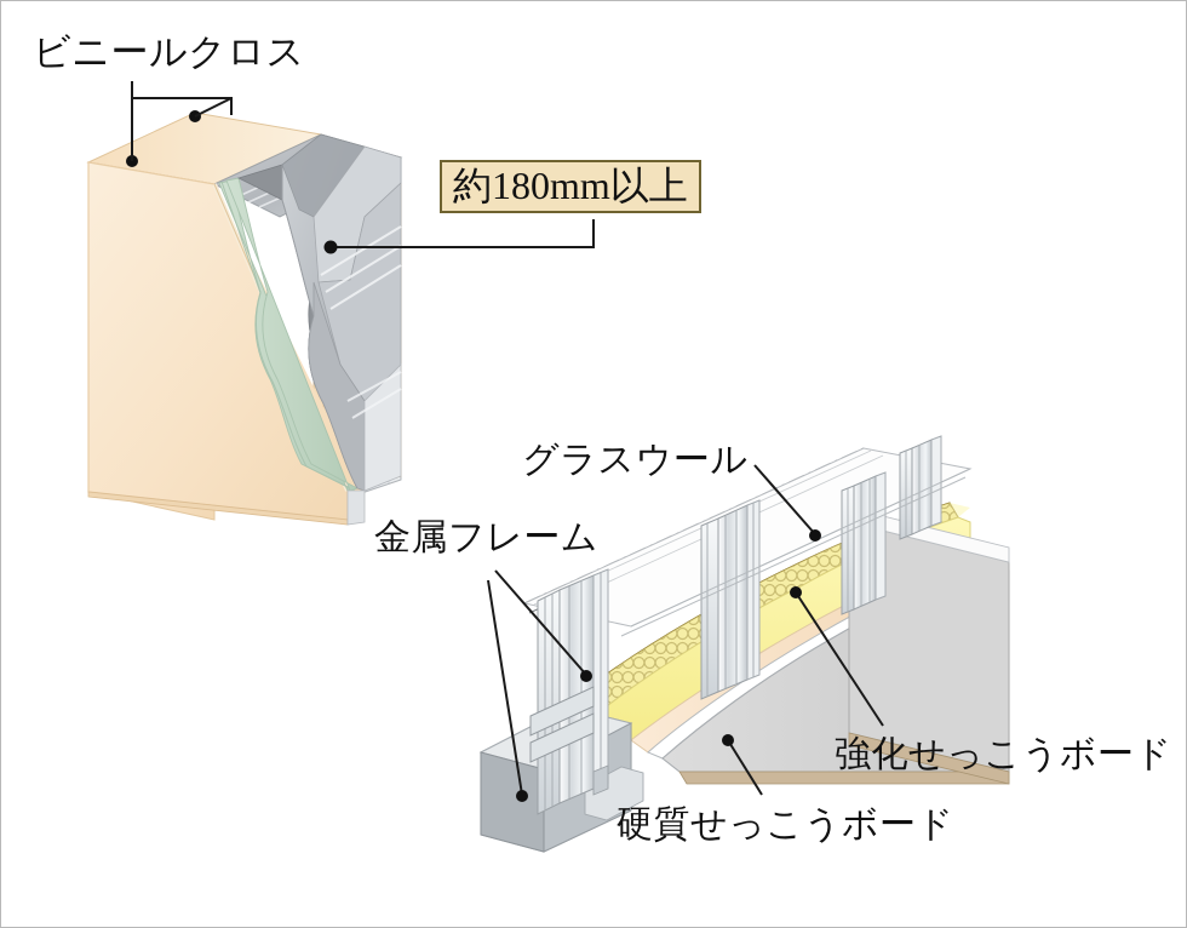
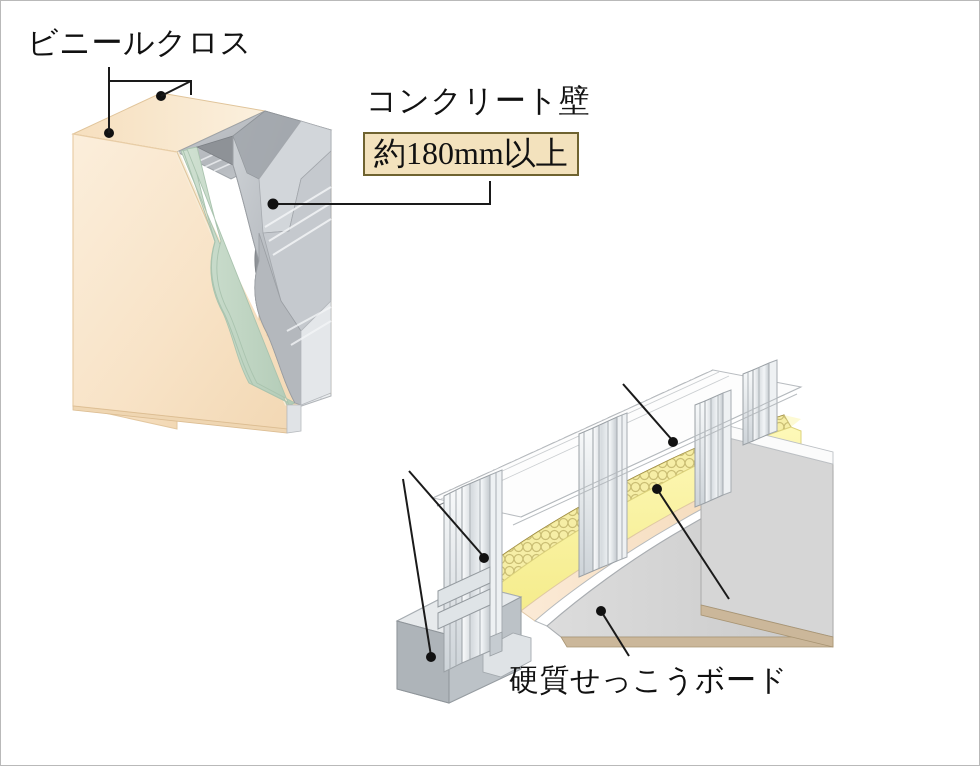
  ビニールクロス
+ コンクリート壁
  約180mm以上
- グラスウール
- 金属フレーム
- 強化せっこうボード
  硬質せっこうボード
